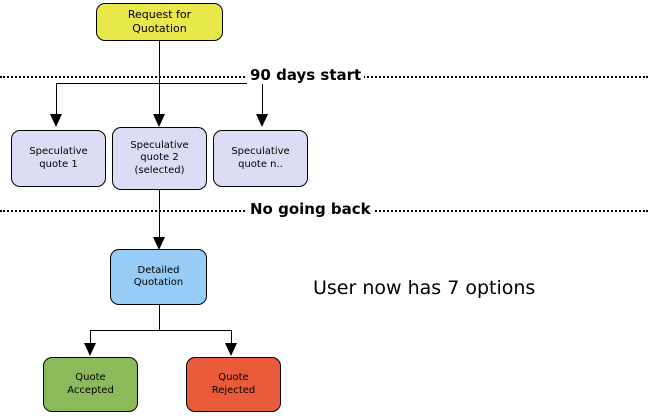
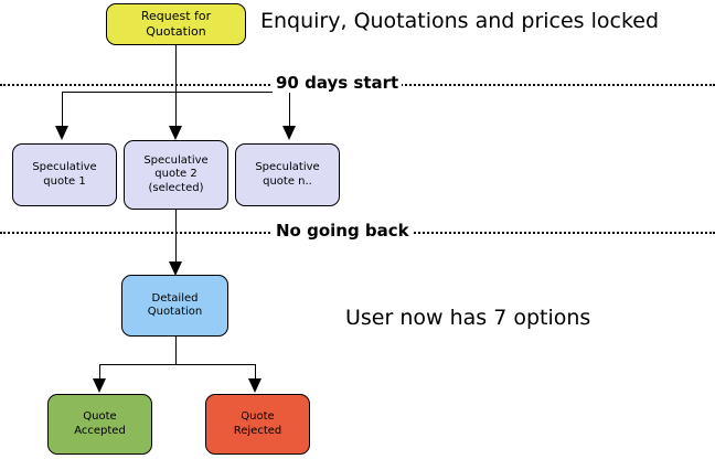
  Request for
  Quotation
  90 days start
  Speculative
  quote 1
  Speculative
  quote 2
  (selected)
  Speculative
  quote n..
  No going back
  Detailed
  Quotation
  Quote
  Accepted
  Quote
  Rejected
+ Enquiry, Quotations and prices locked
  User now has 7 options
